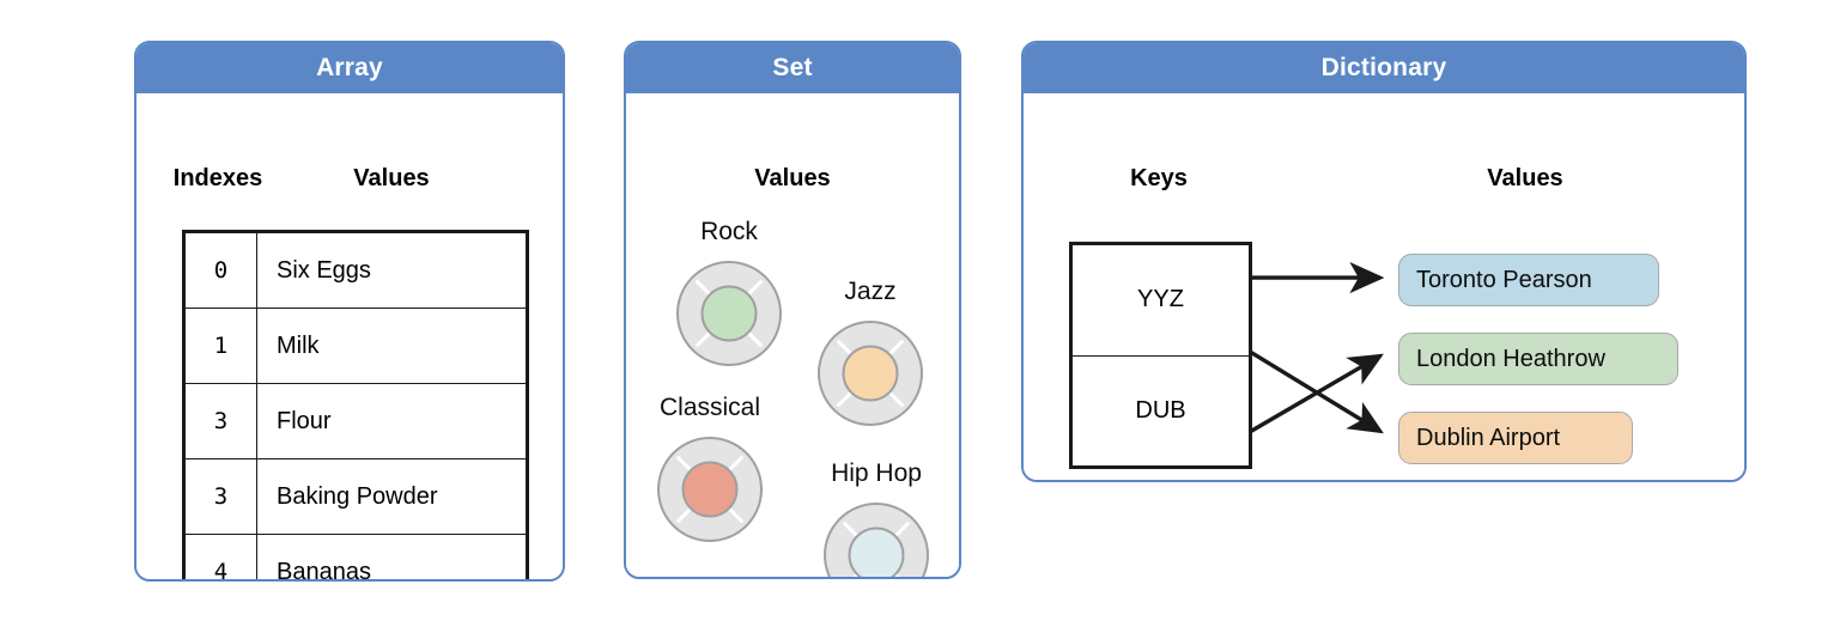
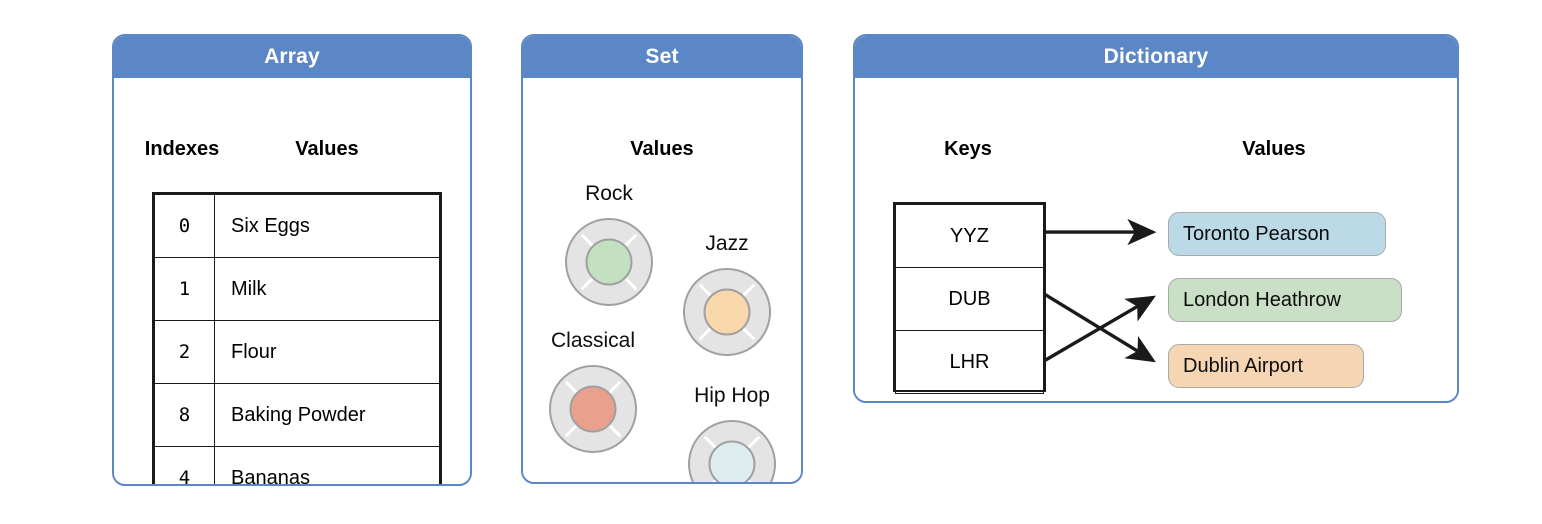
  Array
  Indexes
  Values
  0	Six Eggs
  1	Milk
- 3	Flour
+ 2	Flour
- 3	Baking Powder
+ 8	Baking Powder
  4	Bananas
  Set
  Values
  Rock
  Jazz
  Classical
  Hip Hop
  Dictionary
  Keys
  Values
  YYZ
  DUB
+ LHR
  Toronto Pearson
  London Heathrow
  Dublin Airport
